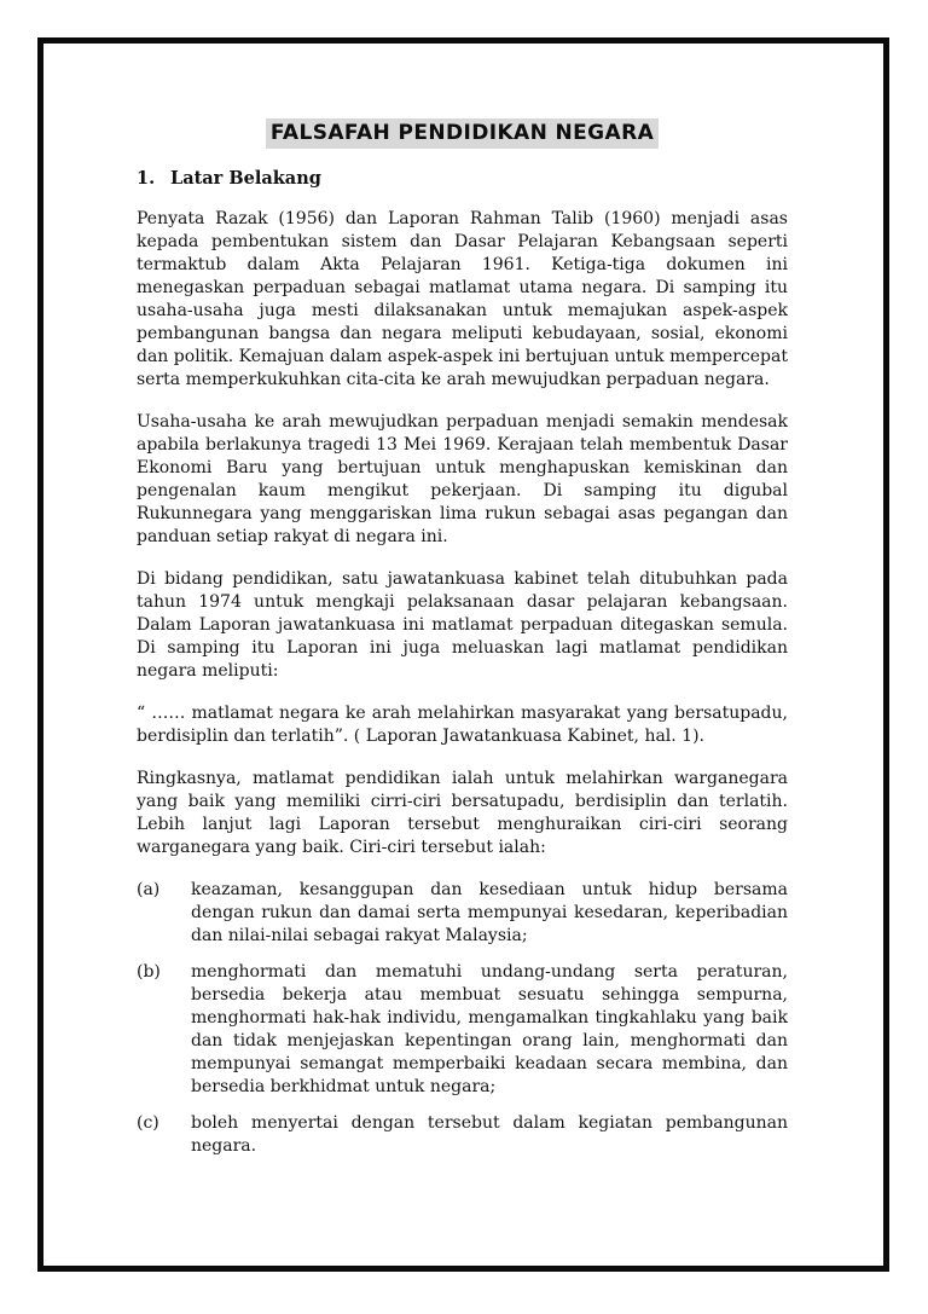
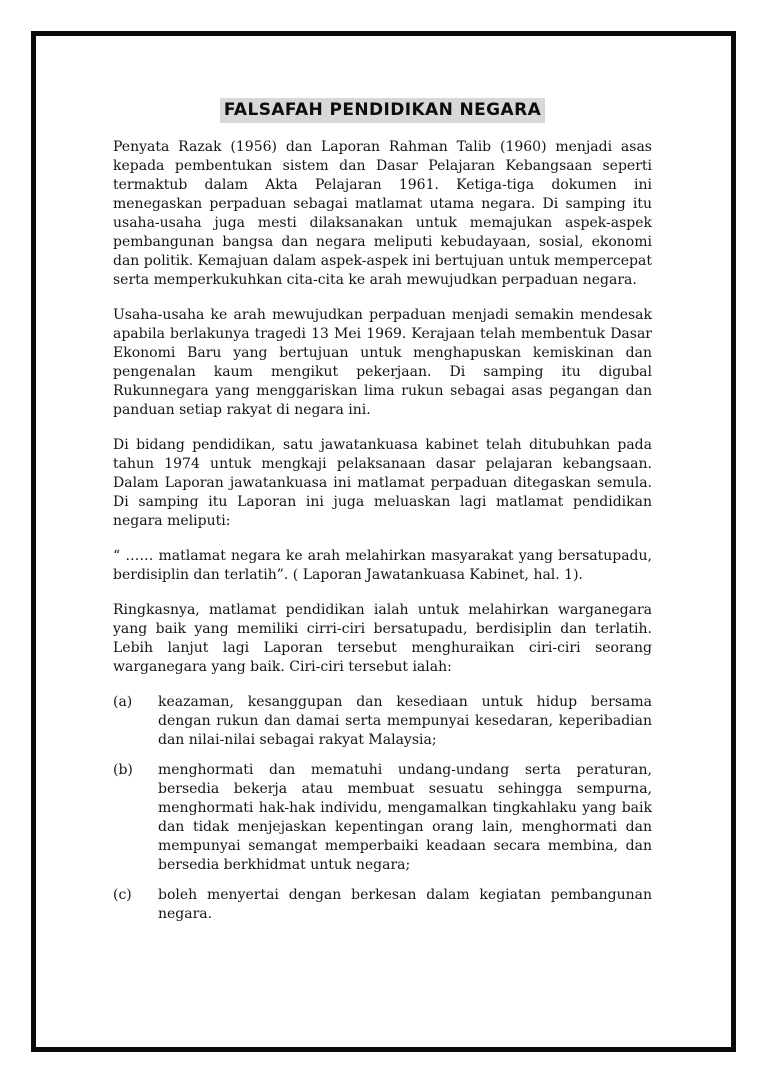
  FALSAFAH PENDIDIKAN NEGARA
- 1. Latar Belakang
  Penyata Razak (1956) dan Laporan Rahman Talib (1960) menjadi asas kepada pembentukan sistem dan Dasar Pelajaran Kebangsaan seperti termaktub dalam Akta Pelajaran 1961. Ketiga-tiga dokumen ini menegaskan perpaduan sebagai matlamat utama negara. Di samping itu usaha-usaha juga mesti dilaksanakan untuk memajukan aspek-aspek pembangunan bangsa dan negara meliputi kebudayaan, sosial, ekonomi dan politik. Kemajuan dalam aspek-aspek ini bertujuan untuk mempercepat serta memperkukuhkan cita-cita ke arah mewujudkan perpaduan negara.
  Usaha-usaha ke arah mewujudkan perpaduan menjadi semakin mendesak apabila berlakunya tragedi 13 Mei 1969. Kerajaan telah membentuk Dasar Ekonomi Baru yang bertujuan untuk menghapuskan kemiskinan dan pengenalan kaum mengikut pekerjaan. Di samping itu digubal Rukunnegara yang menggariskan lima rukun sebagai asas pegangan dan panduan setiap rakyat di negara ini.
  Di bidang pendidikan, satu jawatankuasa kabinet telah ditubuhkan pada tahun 1974 untuk mengkaji pelaksanaan dasar pelajaran kebangsaan. Dalam Laporan jawatankuasa ini matlamat perpaduan ditegaskan semula. Di samping itu Laporan ini juga meluaskan lagi matlamat pendidikan negara meliputi:
  “ …… matlamat negara ke arah melahirkan masyarakat yang bersatupadu, berdisiplin dan terlatih”. ( Laporan Jawatankuasa Kabinet, hal. 1).
  Ringkasnya, matlamat pendidikan ialah untuk melahirkan warganegara yang baik yang memiliki cirri-ciri bersatupadu, berdisiplin dan terlatih. Lebih lanjut lagi Laporan tersebut menghuraikan ciri-ciri seorang warganegara yang baik. Ciri-ciri tersebut ialah:
  (a)
  keazaman, kesanggupan dan kesediaan untuk hidup bersama dengan rukun dan damai serta mempunyai kesedaran, keperibadian dan nilai-nilai sebagai rakyat Malaysia;
  (b)
  menghormati dan mematuhi undang-undang serta peraturan, bersedia bekerja atau membuat sesuatu sehingga sempurna, menghormati hak-hak individu, mengamalkan tingkahlaku yang baik dan tidak menjejaskan kepentingan orang lain, menghormati dan mempunyai semangat memperbaiki keadaan secara membina, dan bersedia berkhidmat untuk negara;
  (c)
- boleh menyertai dengan tersebut dalam kegiatan pembangunan negara.
+ boleh menyertai dengan berkesan dalam kegiatan pembangunan negara.
